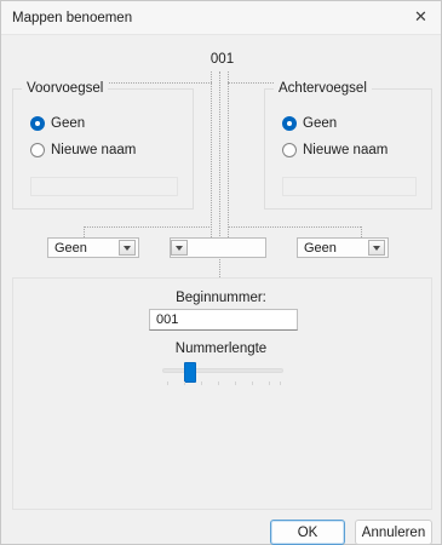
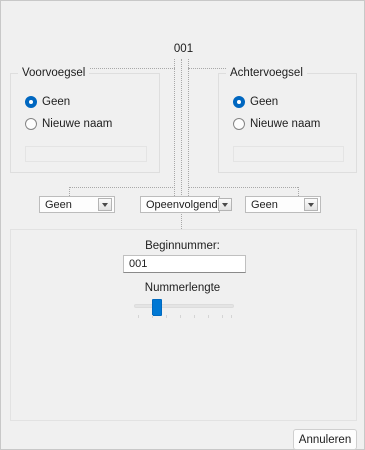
- Mappen benoemen
- ✕
  001
  Voorvoegsel
  Geen
  Nieuwe naam
  Achtervoegsel
  Geen
  Nieuwe naam
  Geen
+ Opeenvolgend
  Geen
  Beginnummer:
  001
  Nummerlengte
- OK
  Annuleren
